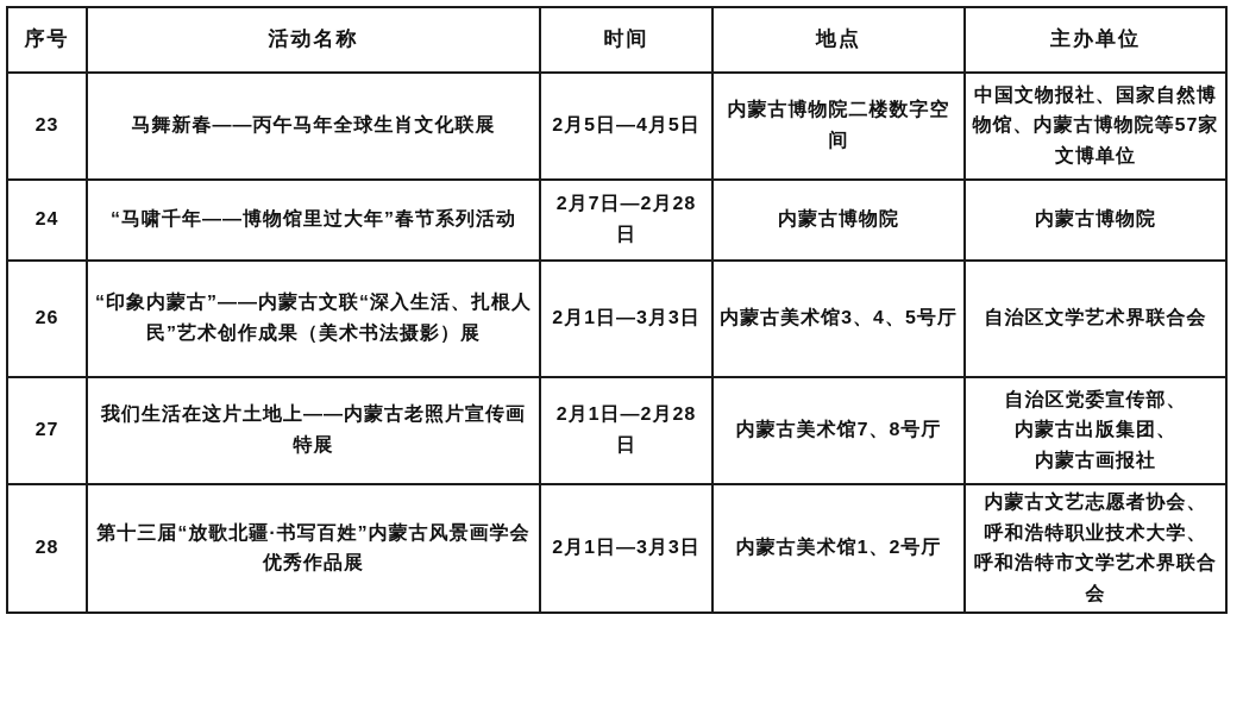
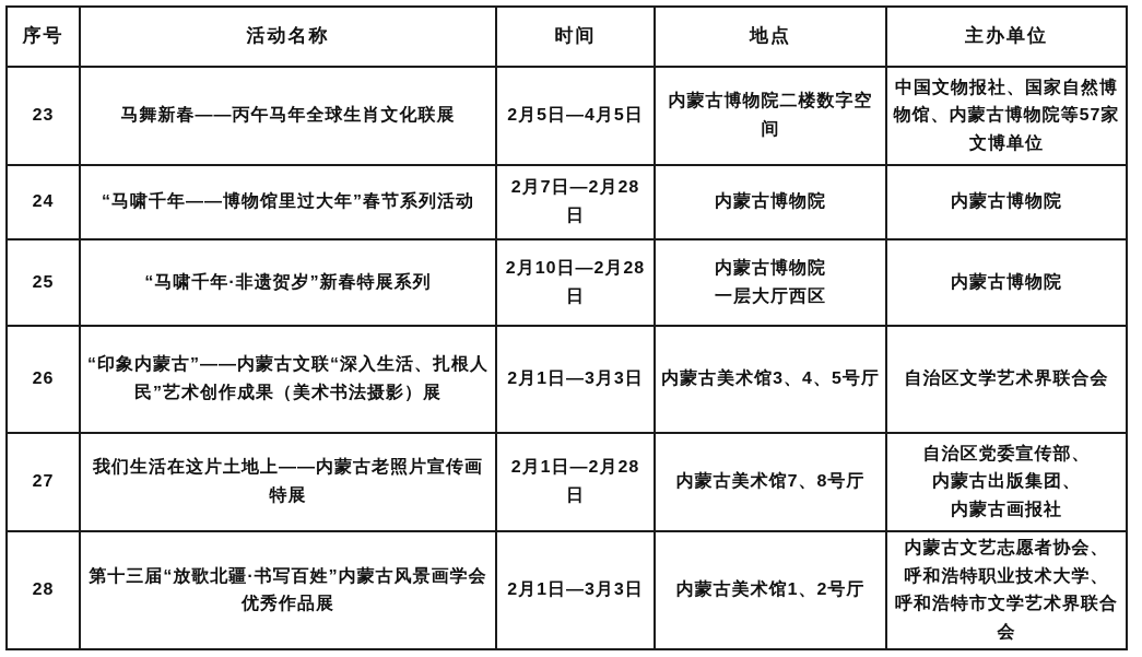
  序号	活动名称	时间	地点	主办单位
  23	马舞新春——丙午马年全球生肖文化联展	2月5日—4月5日	内蒙古博物院二楼数字空间	中国文物报社、国家自然博物馆、内蒙古博物院等57家文博单位
  24	“马啸千年——博物馆里过大年”春节系列活动	2月7日—2月28日	内蒙古博物院	内蒙古博物院
+ 25	“马啸千年·非遗贺岁”新春特展系列	2月10日—2月28日	内蒙古博物院 一层大厅西区	内蒙古博物院
  26	“印象内蒙古”——内蒙古文联“深入生活、扎根人民”艺术创作成果（美术书法摄影）展	2月1日—3月3日	内蒙古美术馆3、4、5号厅	自治区文学艺术界联合会
  27	我们生活在这片土地上——内蒙古老照片宣传画特展	2月1日—2月28日	内蒙古美术馆7、8号厅	自治区党委宣传部、 内蒙古出版集团、 内蒙古画报社
  28	第十三届“放歌北疆·书写百姓”内蒙古风景画学会优秀作品展	2月1日—3月3日	内蒙古美术馆1、2号厅	内蒙古文艺志愿者协会、 呼和浩特职业技术大学、 呼和浩特市文学艺术界联合会
